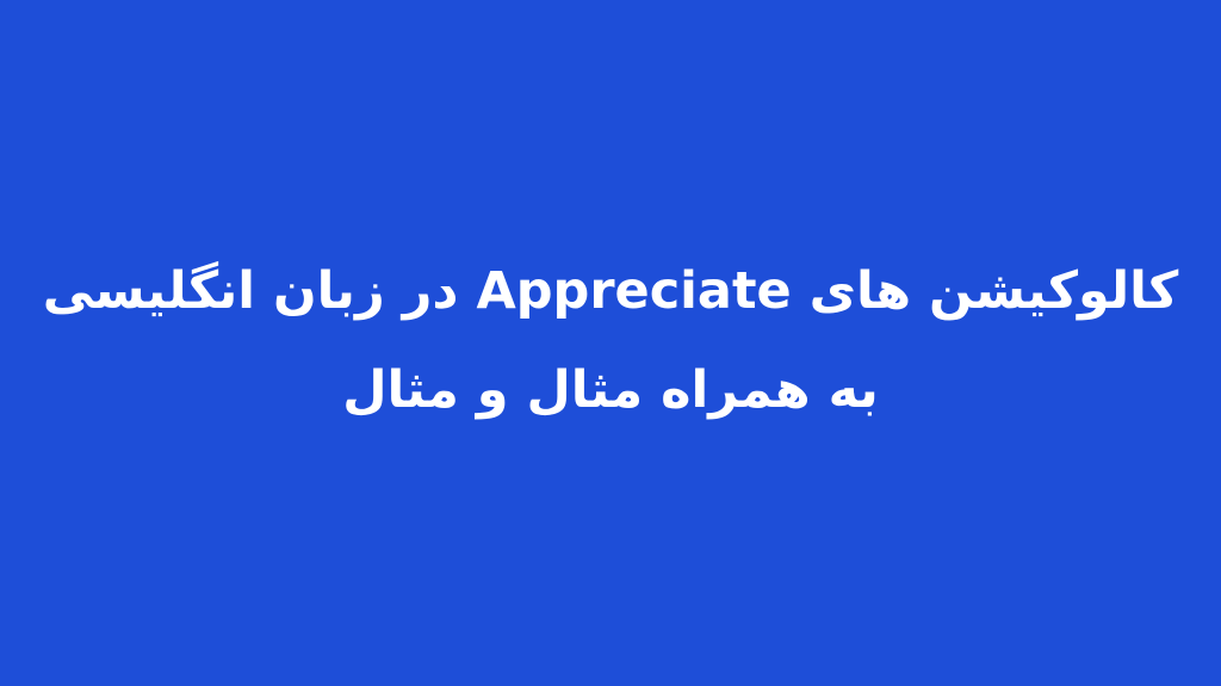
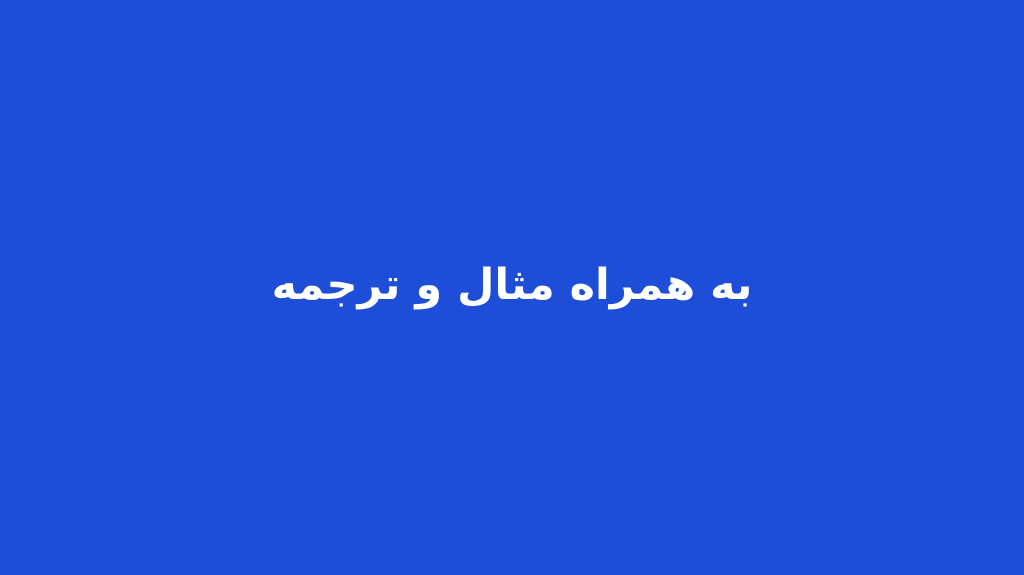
- کالوکیشن های Appreciate در زبان انگلیسی
- به همراه مثال و مثال
+ به همراه مثال و ترجمه
